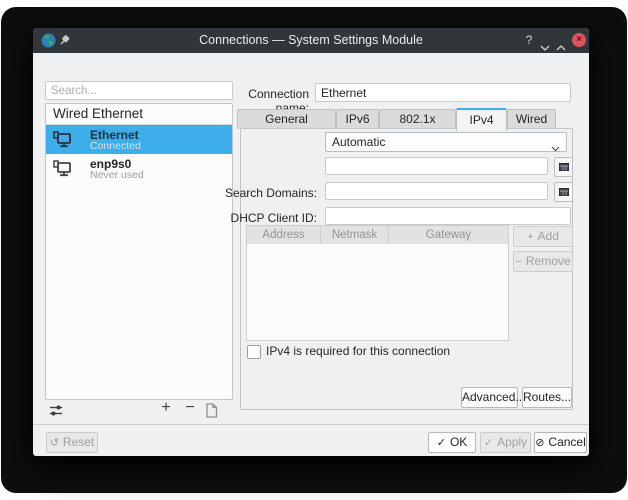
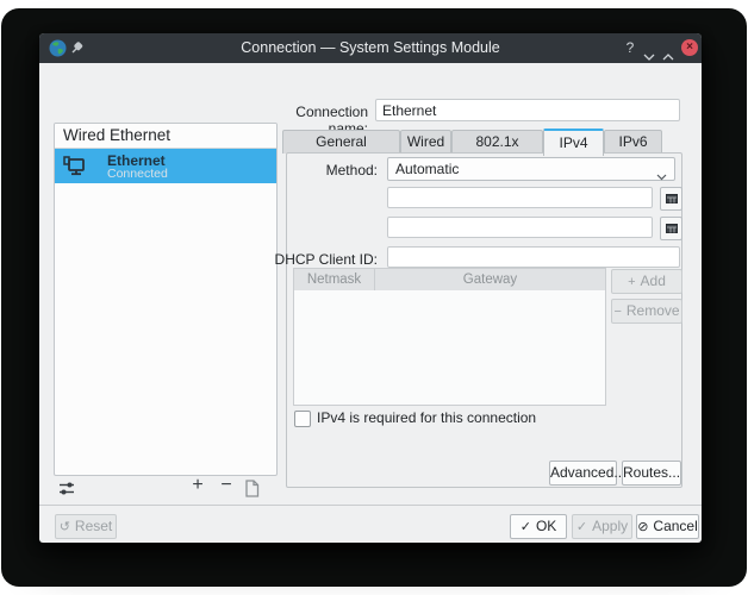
- Connections — System Settings Module
+ Connection — System Settings Module
  ?
  ×
- Search...
  Wired Ethernet
  Ethernet
  Connected
- enp9s0
- Never used
  +
  −
  Connection name:
  Ethernet
- IPv6
+ Wired
  IPv4
- Wired
+ IPv6
+ Method:
  Automatic
- Search Domains:
  DHCP Client ID:
- Address
  Netmask
  Gateway
  + Add
  − Remove
  IPv4 is required for this connection
  Advanced..
  Routes...
  ↺ Reset
  ✓ OK
  ✓ Apply
  ⊘ Cancel
